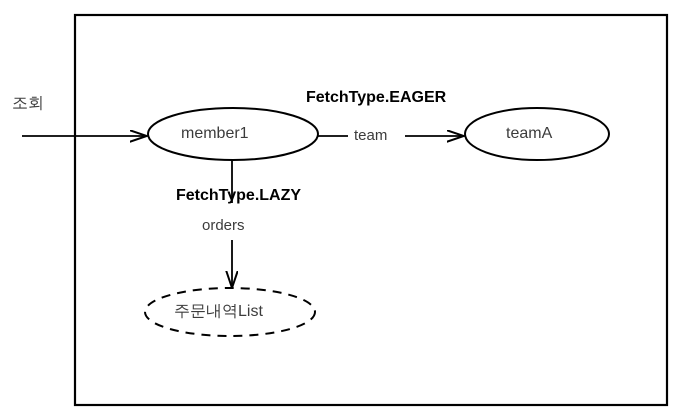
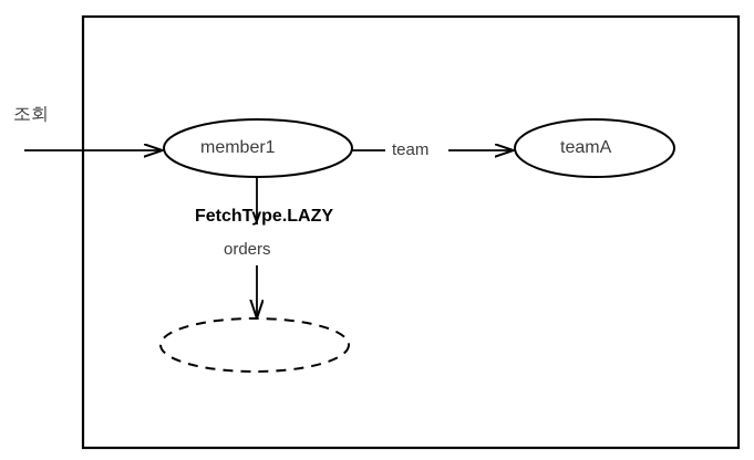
  조회
  member1
  teamA
- 주문내역List
- FetchType.EAGER
  team
  FetchType.LAZY
  orders
